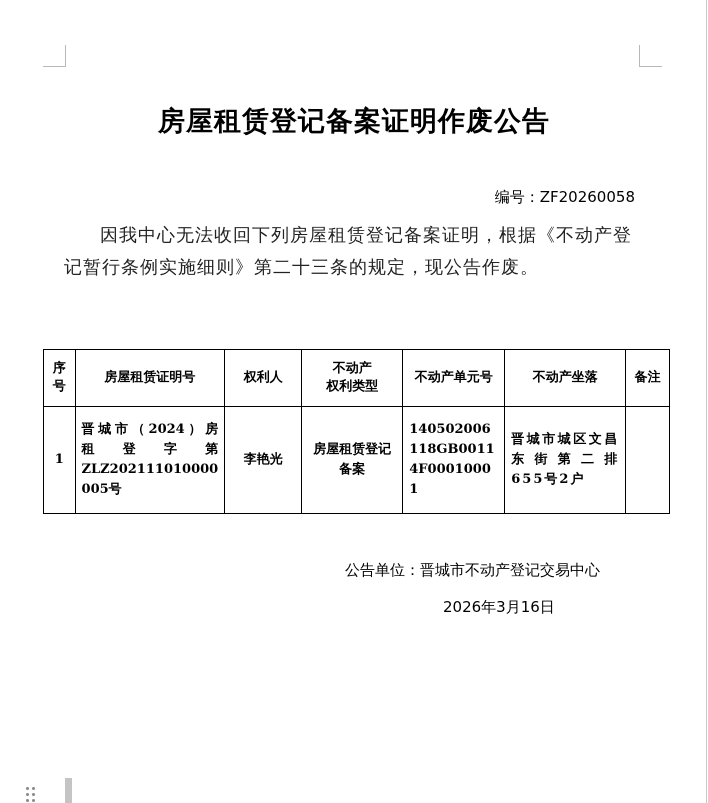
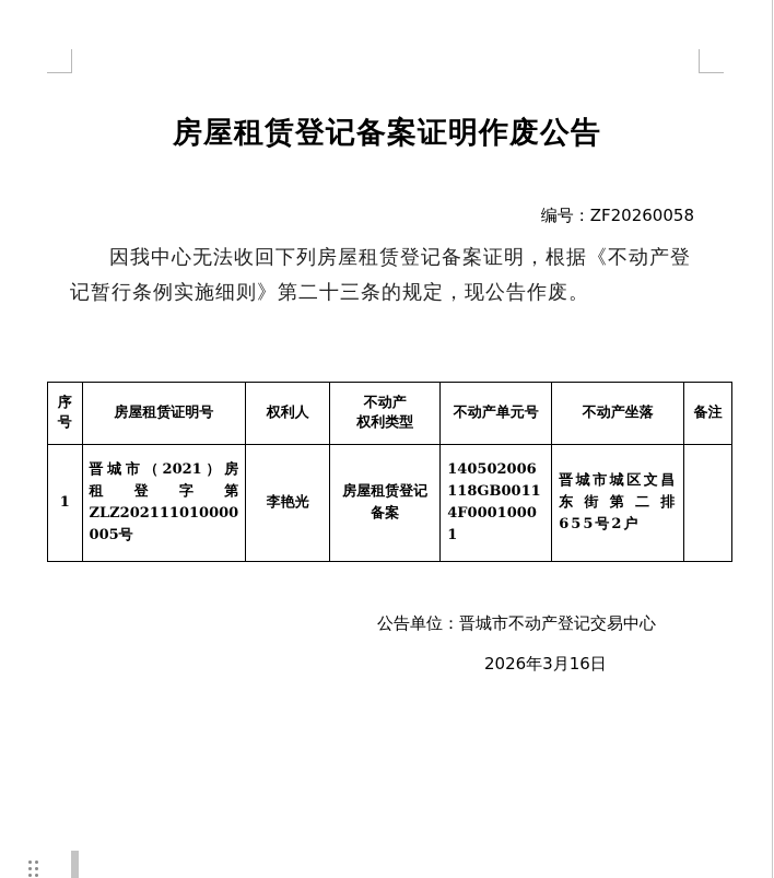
  房屋租赁登记备案证明作废公告
  编号：ZF20260058
  因我中心无法收回下列房屋租赁登记备案证明，根据《不动产登记暂行条例实施细则》第二十三条的规定，现公告作废。
  序号	房屋租赁证明号	权利人	不动产 权利类型	不动产单元号	不动产坐落	备注
- 1	晋城市（2024）房 租 登 字 第 ZLZ202111010000 005号	李艳光	房屋租赁登记备案	140502006118GB00114F00010001	晋城市城区文昌东街第二排655号2户
+ 1	晋城市（2021）房 租 登 字 第 ZLZ202111010000 005号	李艳光	房屋租赁登记备案	140502006118GB00114F00010001	晋城市城区文昌东街第二排655号2户
  公告单位：晋城市不动产登记交易中心
  2026年3月16日
